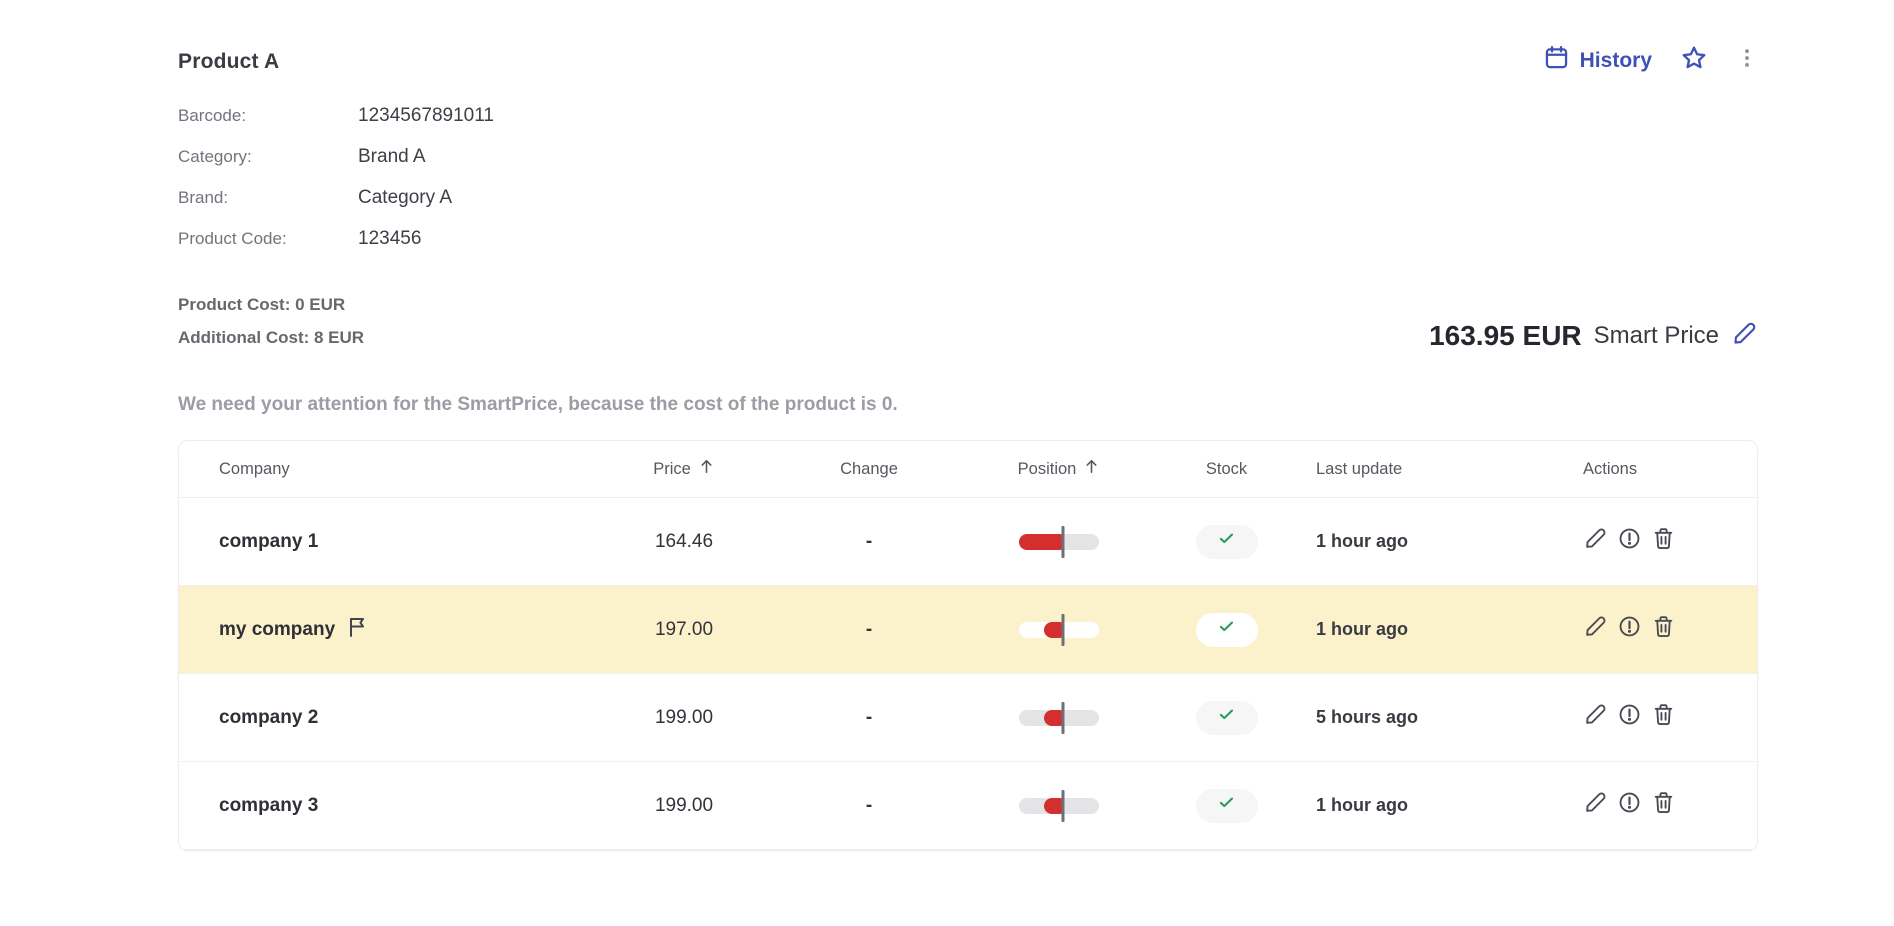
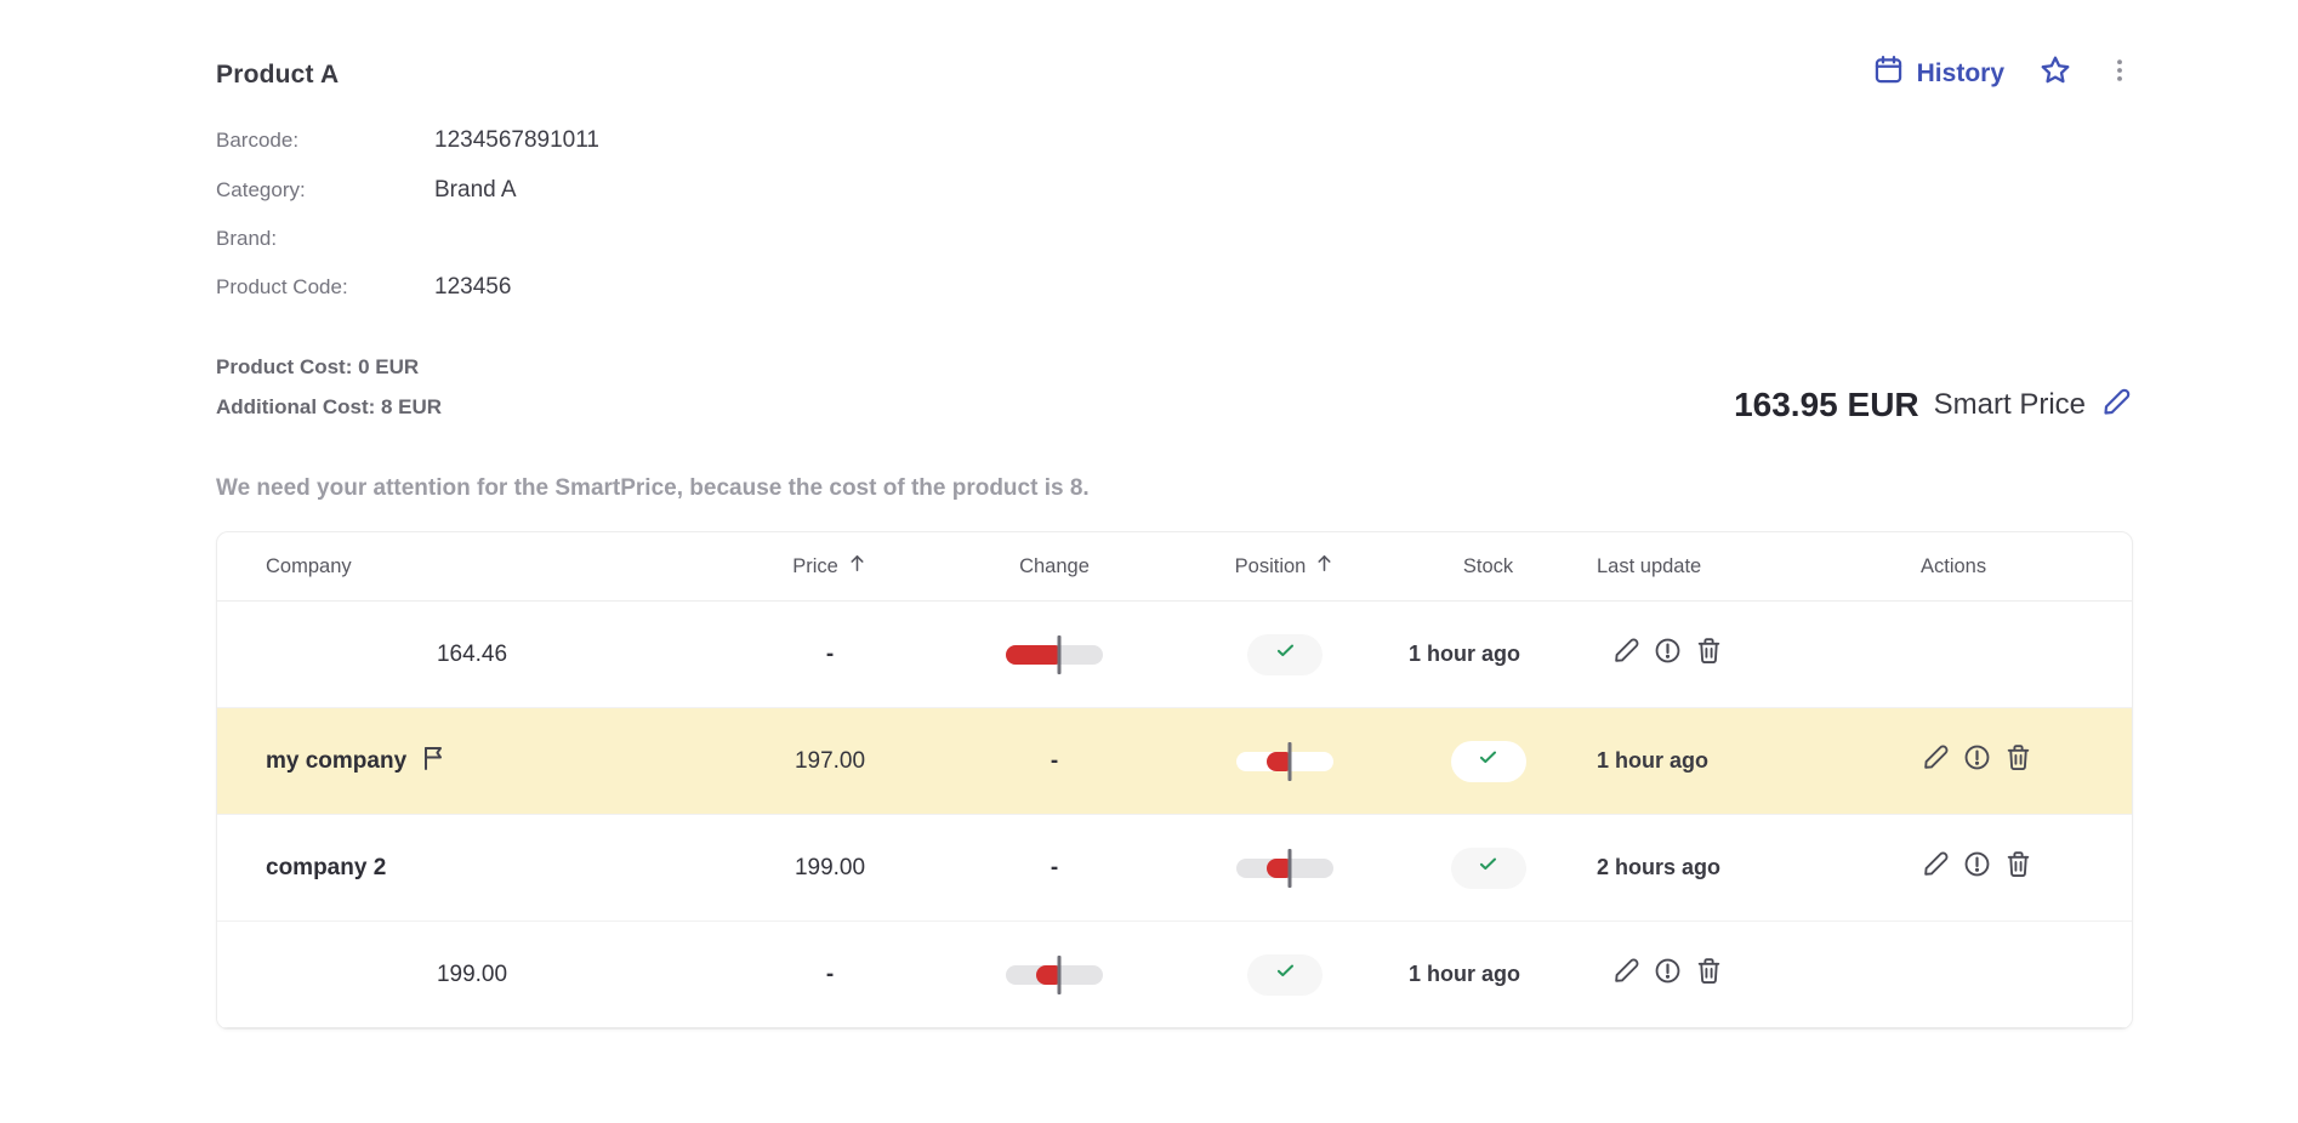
  Product A
  History
  Barcode:
  1234567891011
  Category:
  Brand A
  Brand:
- Category A
  Product Code:
  123456
  Product Cost: 0 EUR
  Additional Cost: 8 EUR
  163.95 EUR
  Smart Price
- We need your attention for the SmartPrice, because the cost of the product is 0.
+ We need your attention for the SmartPrice, because the cost of the product is 8.
  Company
  Price
  Change
  Position
  Stock
  Last update
  Actions
- company 1
  164.46
  -
  1 hour ago
  my company
  197.00
  -
  1 hour ago
  company 2
  199.00
  -
- 5 hours ago
+ 2 hours ago
- company 3
  199.00
  -
  1 hour ago
